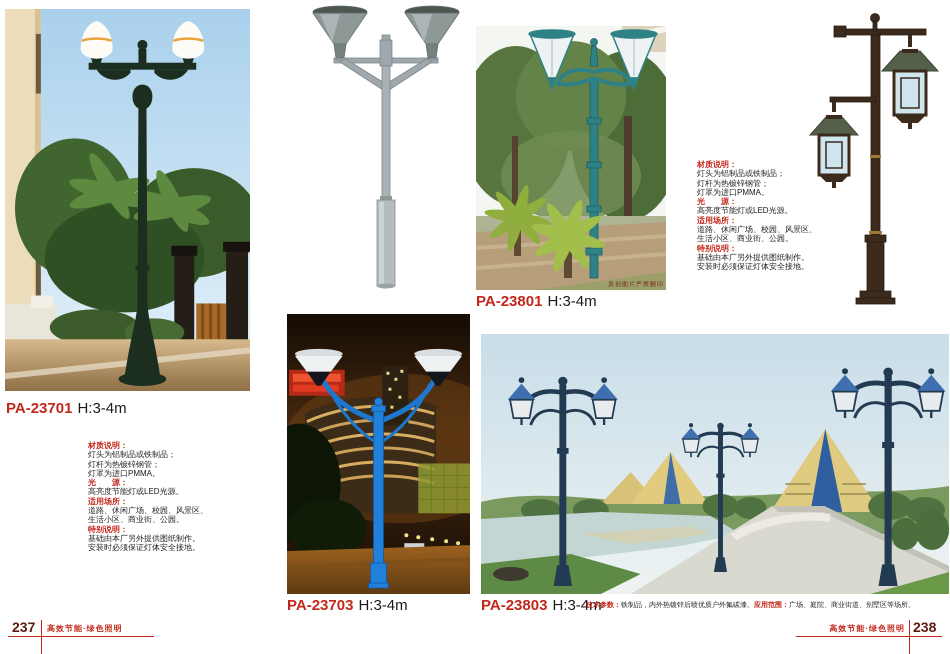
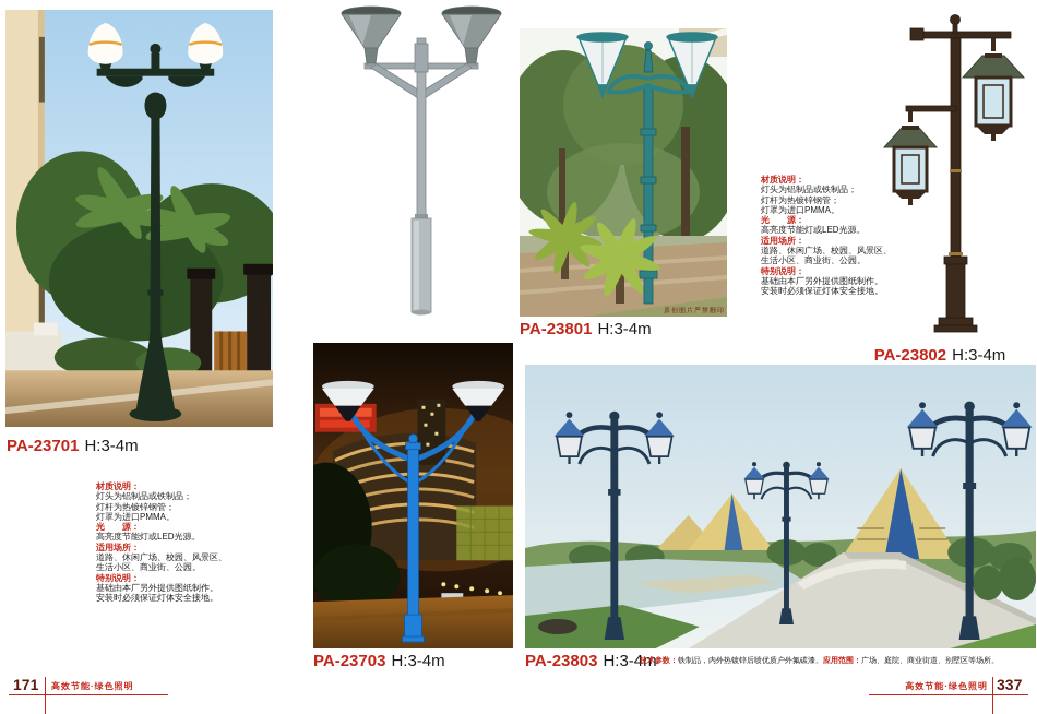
  PA-23701 H:3-4m
  PA-23801 H:3-4m
+ PA-23802 H:3-4m
  PA-23703 H:3-4m
  PA-23803 H:3-4m
  材质说明：
  灯头为铝制品或铁制品；
  灯杆为热镀锌钢管；
  灯罩为进口PMMA。
  光 源：
  高亮度节能灯或LED光源。
  适用场所：
  道路、休闲广场、校园、风景区、
  生活小区、商业街、公园。
  特别说明：
  基础由本厂另外提供图纸制作。
  安装时必须保证灯体安全接地。
  材质说明：
  灯头为铝制品或铁制品；
  灯杆为热镀锌钢管；
  灯罩为进口PMMA。
  光 源：
  高亮度节能灯或LED光源。
  适用场所：
  道路、休闲广场、校园、风景区、
  生活小区、商业街、公园。
  特别说明：
  基础由本厂另外提供图纸制作。
  安装时必须保证灯体安全接地。
- 237
+ 171
  高效节能·绿色照明
  高效节能·绿色照明
- 238
+ 337
